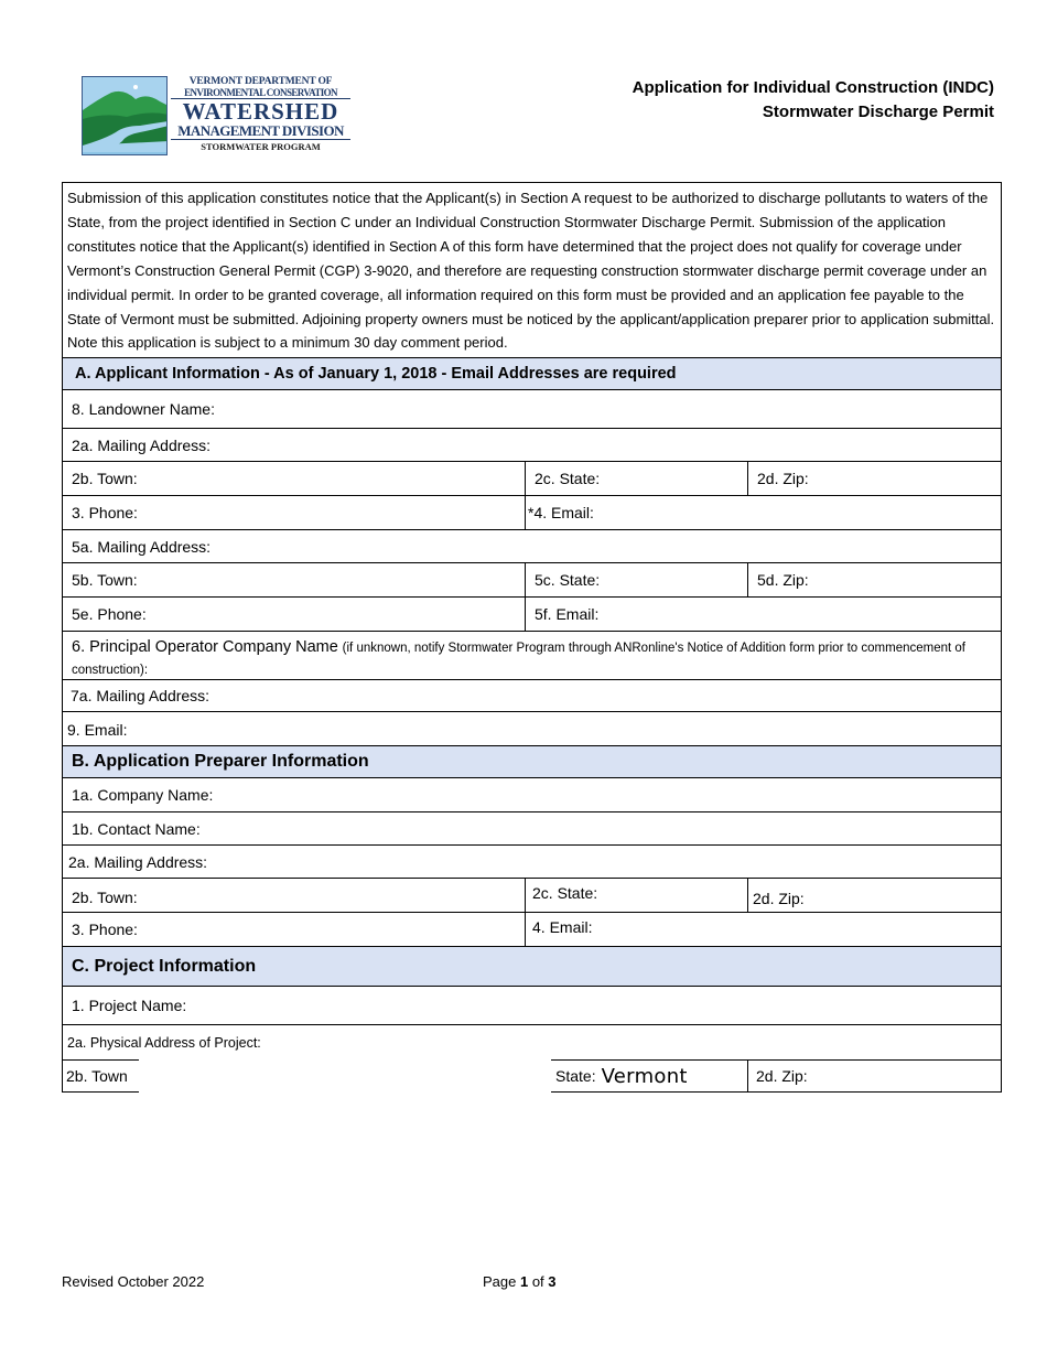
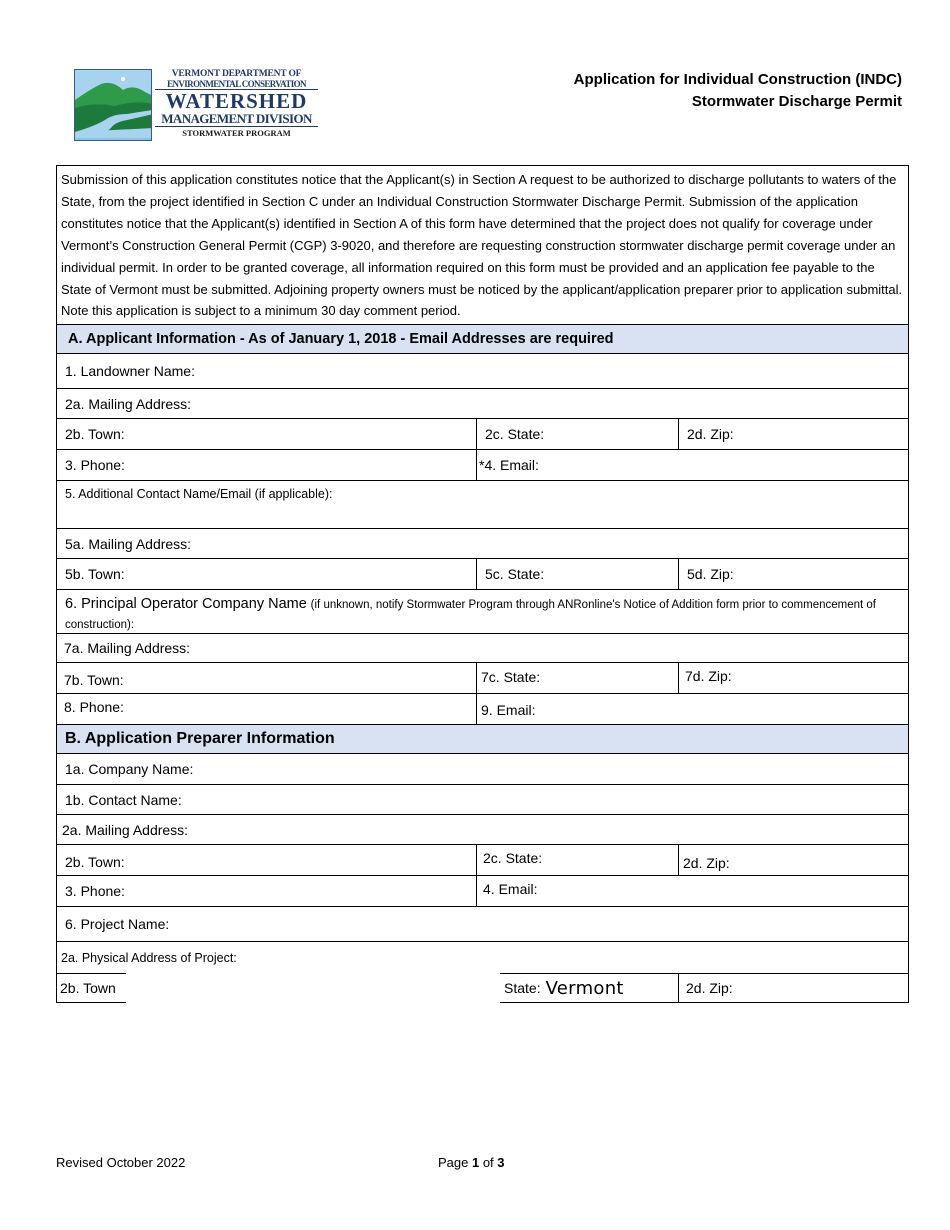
  VERMONT DEPARTMENT OF
  ENVIRONMENTAL CONSERVATION
  WATERSHED
  MANAGEMENT DIVISION
  STORMWATER PROGRAM
  Application for Individual Construction (INDC)
  Stormwater Discharge Permit
  Submission of this application constitutes notice that the Applicant(s) in Section A request to be authorized to discharge pollutants to waters of the State, from the project identified in Section C under an Individual Construction Stormwater Discharge Permit. Submission of the application constitutes notice that the Applicant(s) identified in Section A of this form have determined that the project does not qualify for coverage under Vermont’s Construction General Permit (CGP) 3-9020, and therefore are requesting construction stormwater discharge permit coverage under an individual permit. In order to be granted coverage, all information required on this form must be provided and an application fee payable to the State of Vermont must be submitted. Adjoining property owners must be noticed by the applicant/application preparer prior to application submittal. Note this application is subject to a minimum 30 day comment period.
  A. Applicant Information - As of January 1, 2018 - Email Addresses are required
- 8. Landowner Name:
+ 1. Landowner Name:
  2a. Mailing Address:
  2b. Town:
  2c. State:
  2d. Zip:
  3. Phone:
  *4. Email:
+ 5. Additional Contact Name/Email (if applicable):
  5a. Mailing Address:
  5b. Town:
  5c. State:
  5d. Zip:
- 5e. Phone:
- 5f. Email:
  6. Principal Operator Company Name (if unknown, notify Stormwater Program through ANRonline's Notice of Addition form prior to commencement of construction):
  7a. Mailing Address:
+ 7b. Town:
+ 7c. State:
+ 7d. Zip:
+ 8. Phone:
  9. Email:
  B. Application Preparer Information
  1a. Company Name:
  1b. Contact Name:
  2a. Mailing Address:
  2b. Town:
  2c. State:
  2d. Zip:
  3. Phone:
  4. Email:
- C. Project Information
- 1. Project Name:
+ 6. Project Name:
  2a. Physical Address of Project:
  2b. Town
  State:
  Vermont
  2d. Zip:
  Revised October 2022
  Page 1 of 3
